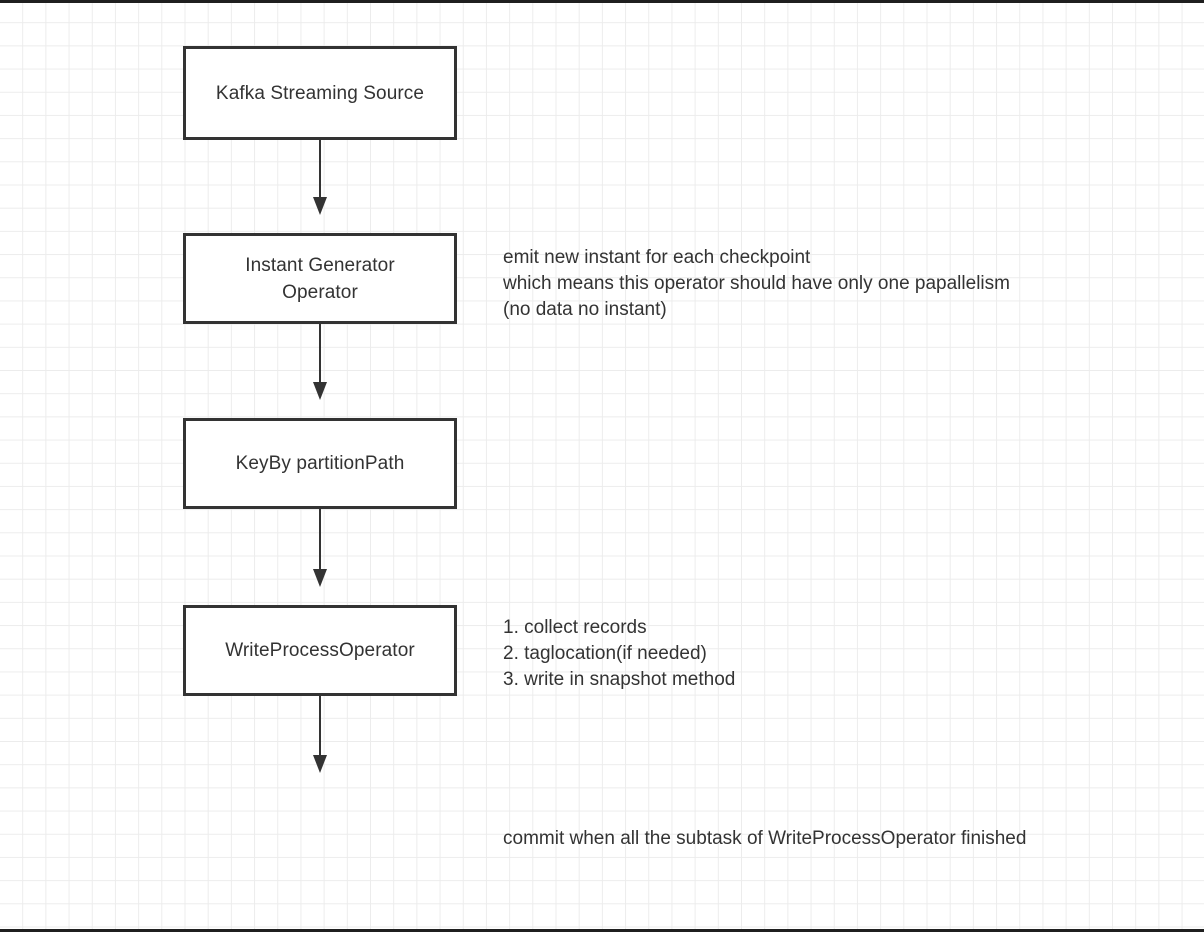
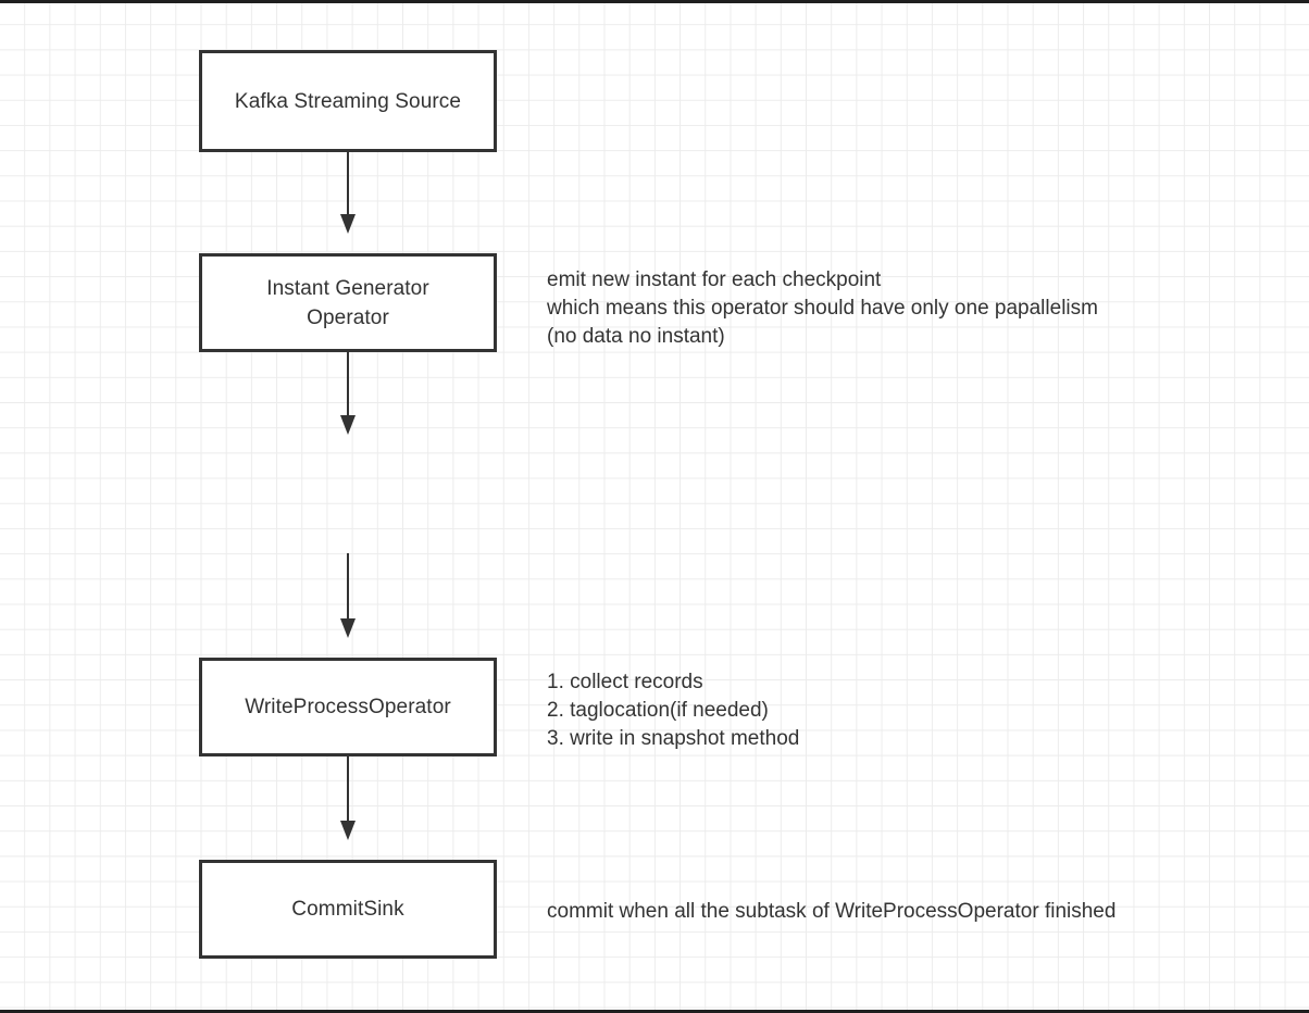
  Kafka Streaming Source
  Instant Generator
  Operator
  emit new instant for each checkpoint
  which means this operator should have only one papallelism
  (no data no instant)
- KeyBy partitionPath
  WriteProcessOperator
  1. collect records
  2. taglocation(if needed)
  3. write in snapshot method
+ CommitSink
  commit when all the subtask of WriteProcessOperator finished
